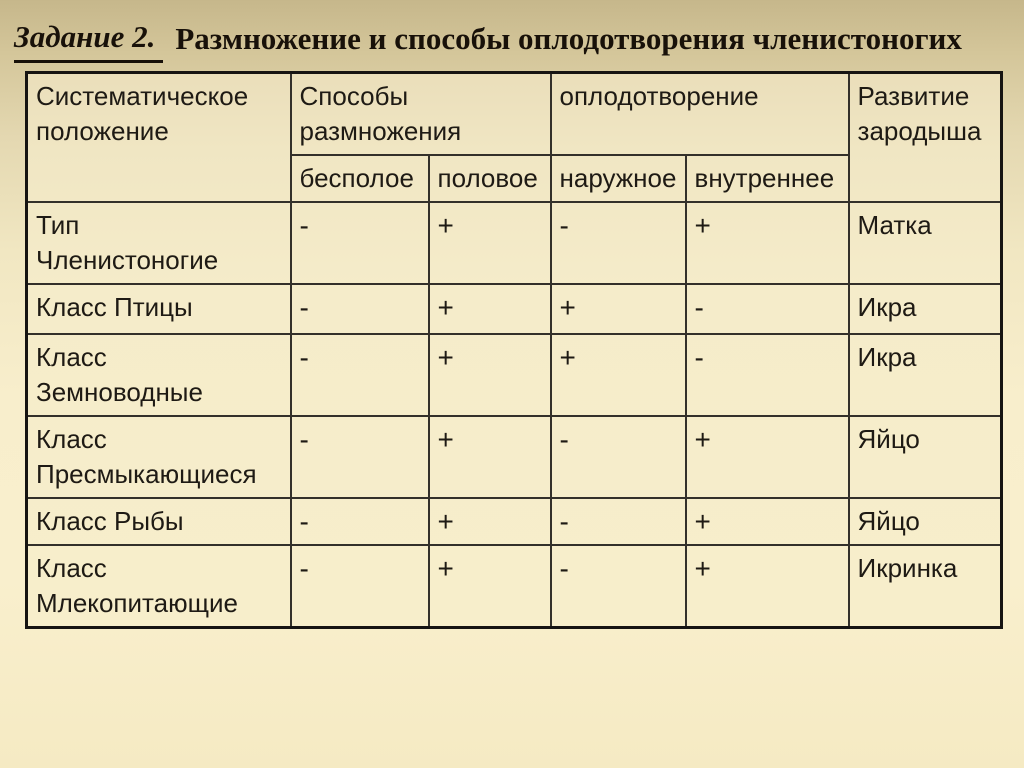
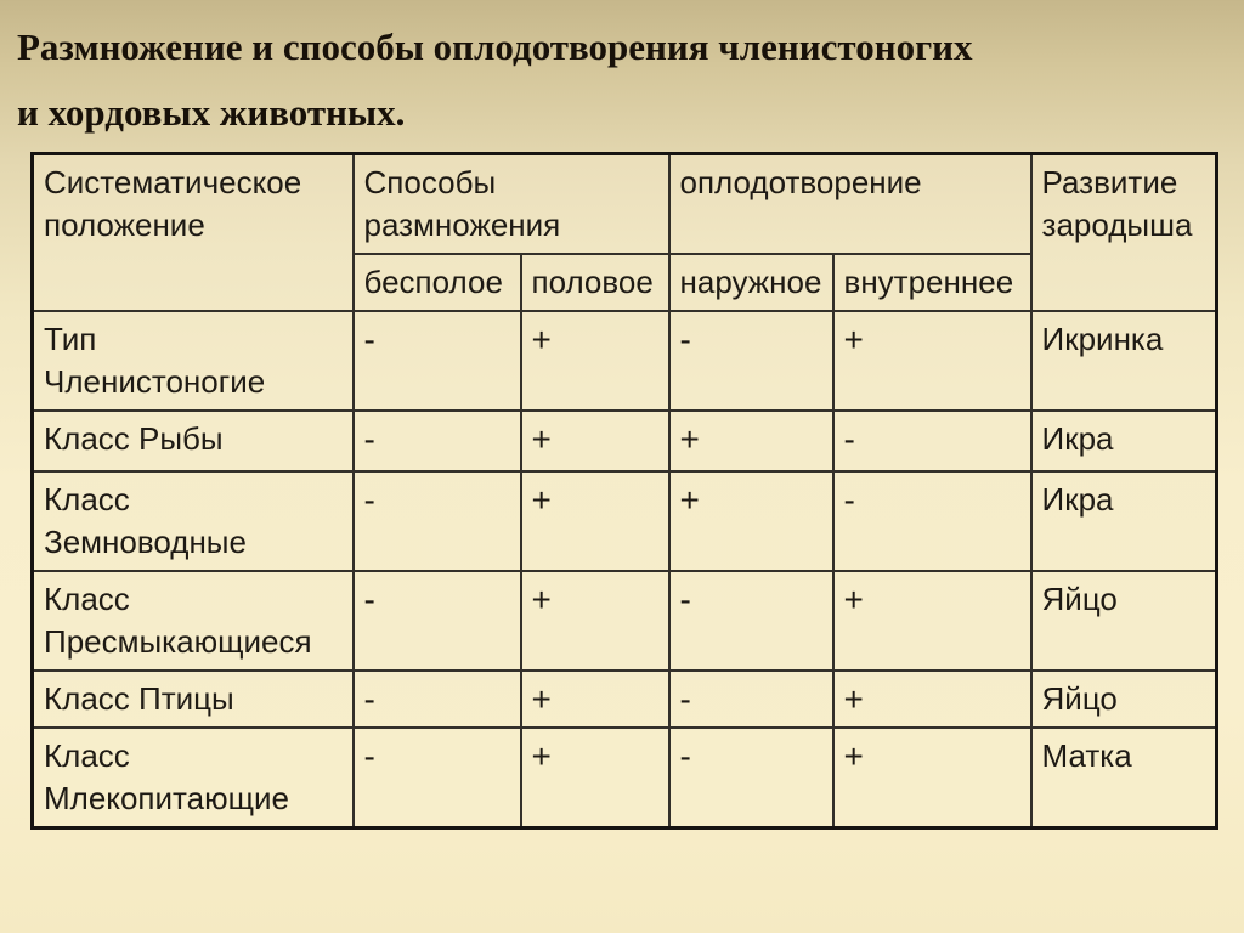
- Задание 2.
  Размножение и способы оплодотворения членистоногих
+ и хордовых животных.
  Систематическое положение	Способы размножения	оплодотворение	Развитие зародыша
  бесполое	половое	наружное	внутреннее
- Тип Членистоногие	-	+	-	+	Матка
+ Тип Членистоногие	-	+	-	+	Икринка
- Класс Птицы	-	+	+	-	Икра
+ Класс Рыбы	-	+	+	-	Икра
  Класс Земноводные	-	+	+	-	Икра
  Класс Пресмыкающиеся	-	+	-	+	Яйцо
- Класс Рыбы	-	+	-	+	Яйцо
+ Класс Птицы	-	+	-	+	Яйцо
- Класс Млекопитающие	-	+	-	+	Икринка
+ Класс Млекопитающие	-	+	-	+	Матка
